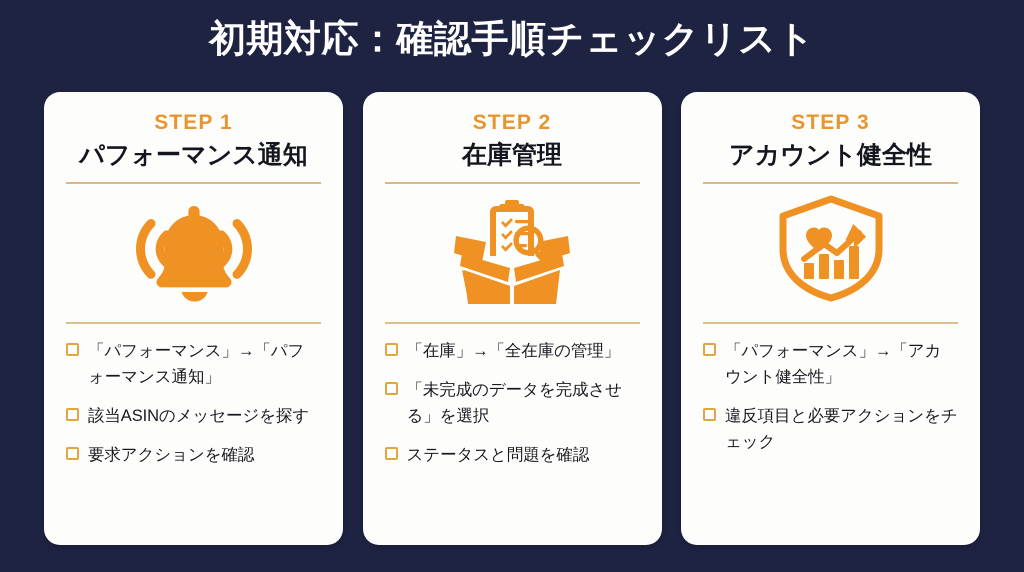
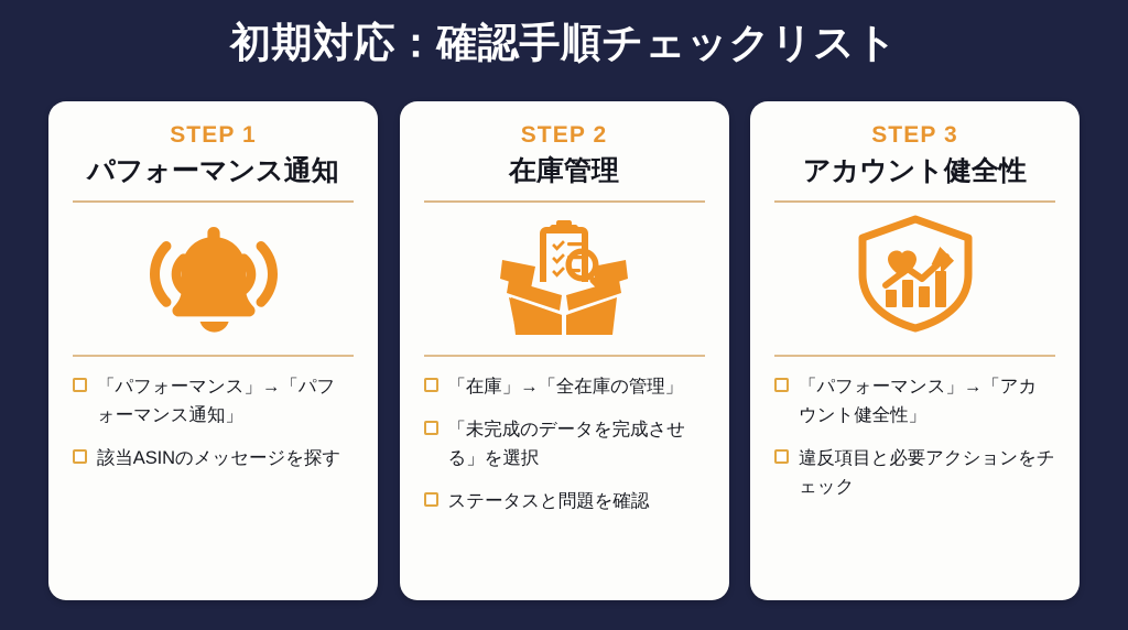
  初期対応：確認手順チェックリスト
  STEP 1
  パフォーマンス通知
  「パフォーマンス」→「パフォーマンス通知」
  該当ASINのメッセージを探す
- 要求アクションを確認
  STEP 2
  在庫管理
  「在庫」→「全在庫の管理」
  「未完成のデータを完成させる」を選択
  ステータスと問題を確認
  STEP 3
  アカウント健全性
  「パフォーマンス」→「アカウント健全性」
  違反項目と必要アクションをチェック
